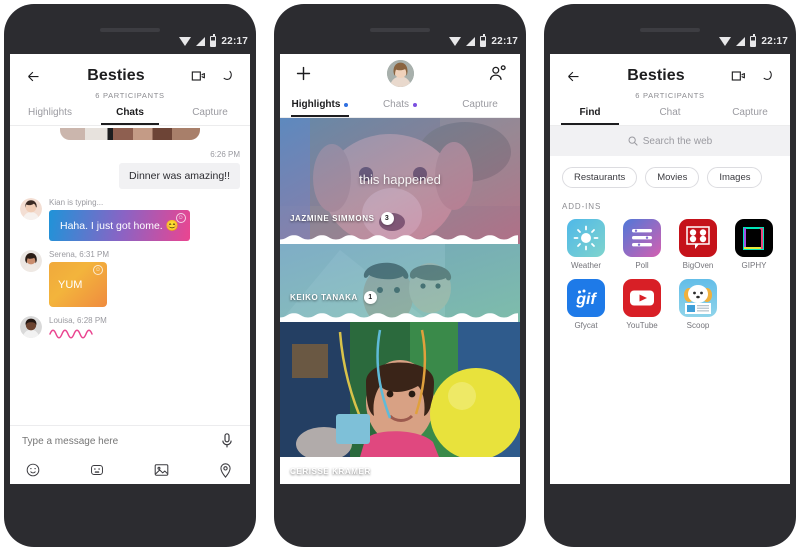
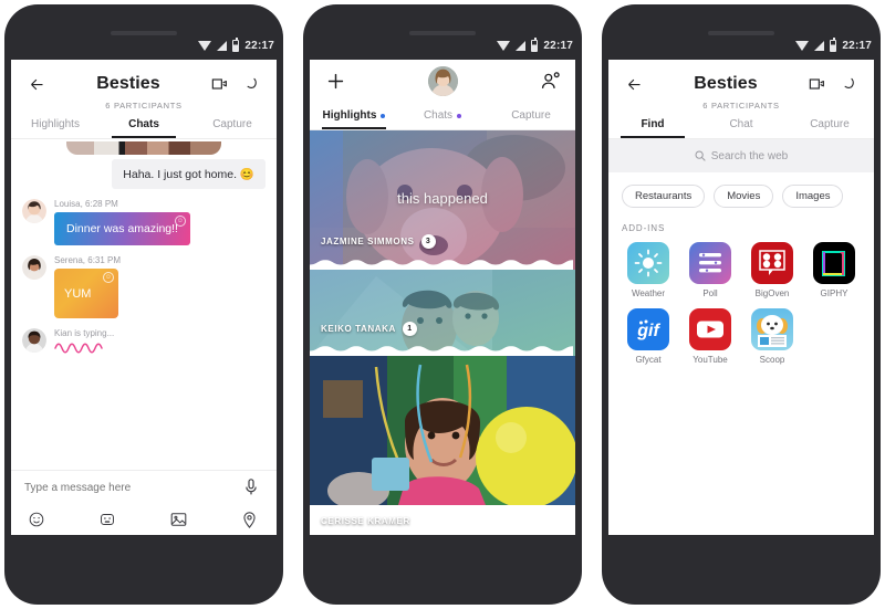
  22:17
  Besties
  6 PARTICIPANTS
  Highlights
  Chats
  Capture
- 6:26 PM
- Dinner was amazing!!
+ Haha. I just got home. 😊
- Kian is typing...
+ Louisa, 6:28 PM
- Haha. I just got home. 😊
+ Dinner was amazing!!
  Serena, 6:31 PM
  YUM
- Louisa, 6:28 PM
+ Kian is typing...
  Type a message here
  22:17
  Highlights
  Chats
  Capture
  this happened
  JAZMINE SIMMONS
  KEIKO TANAKA
  CERISSE KRAMER
  22:17
  Besties
  6 PARTICIPANTS
  Find
  Chat
  Capture
  Search the web
  Restaurants
  Movies
  Images
  ADD-INS
  Weather
  Poll
  BigOven
  GIPHY
  gif
  Gfycat
  YouTube
  Scoop
